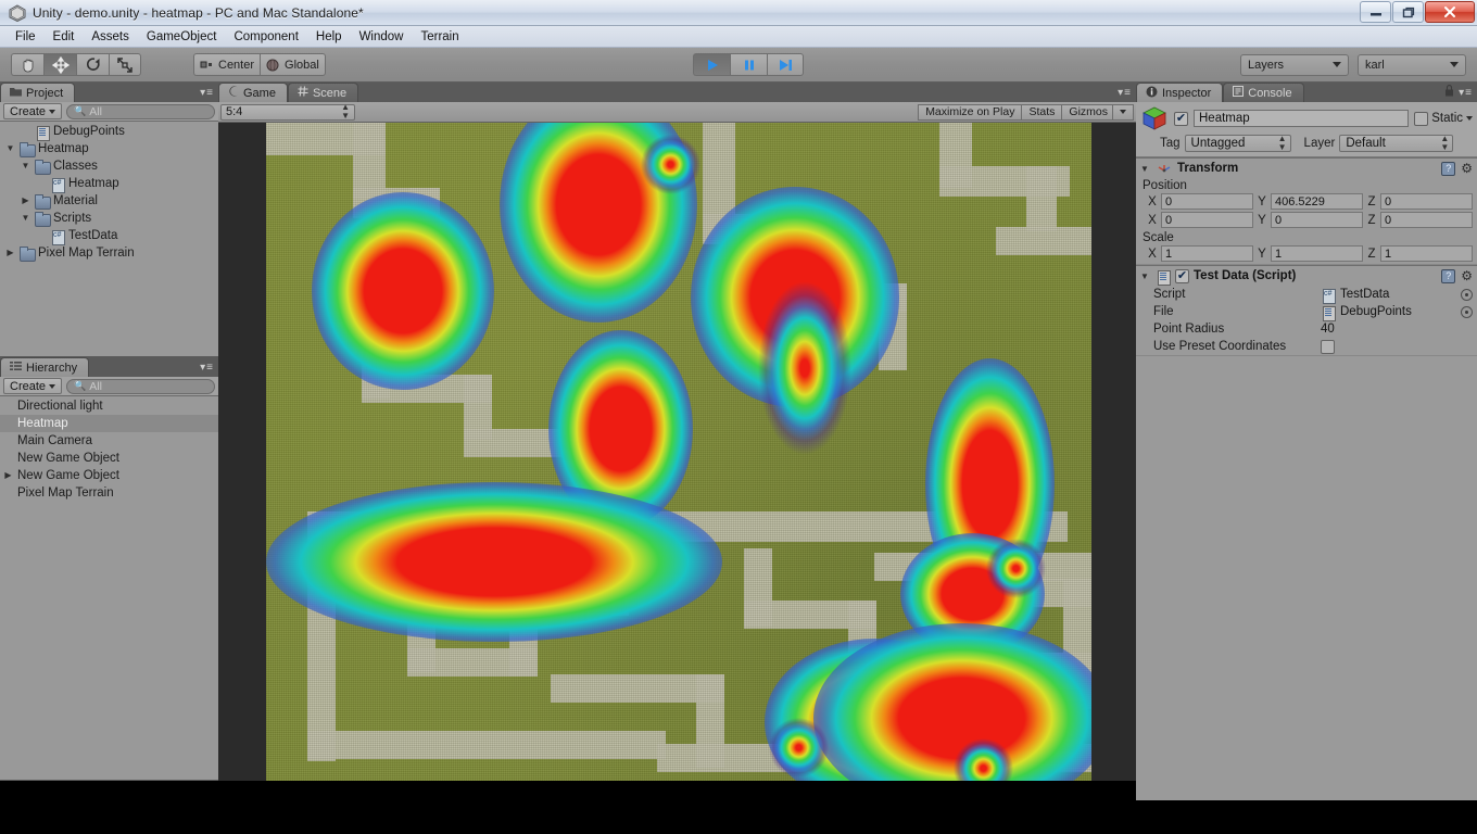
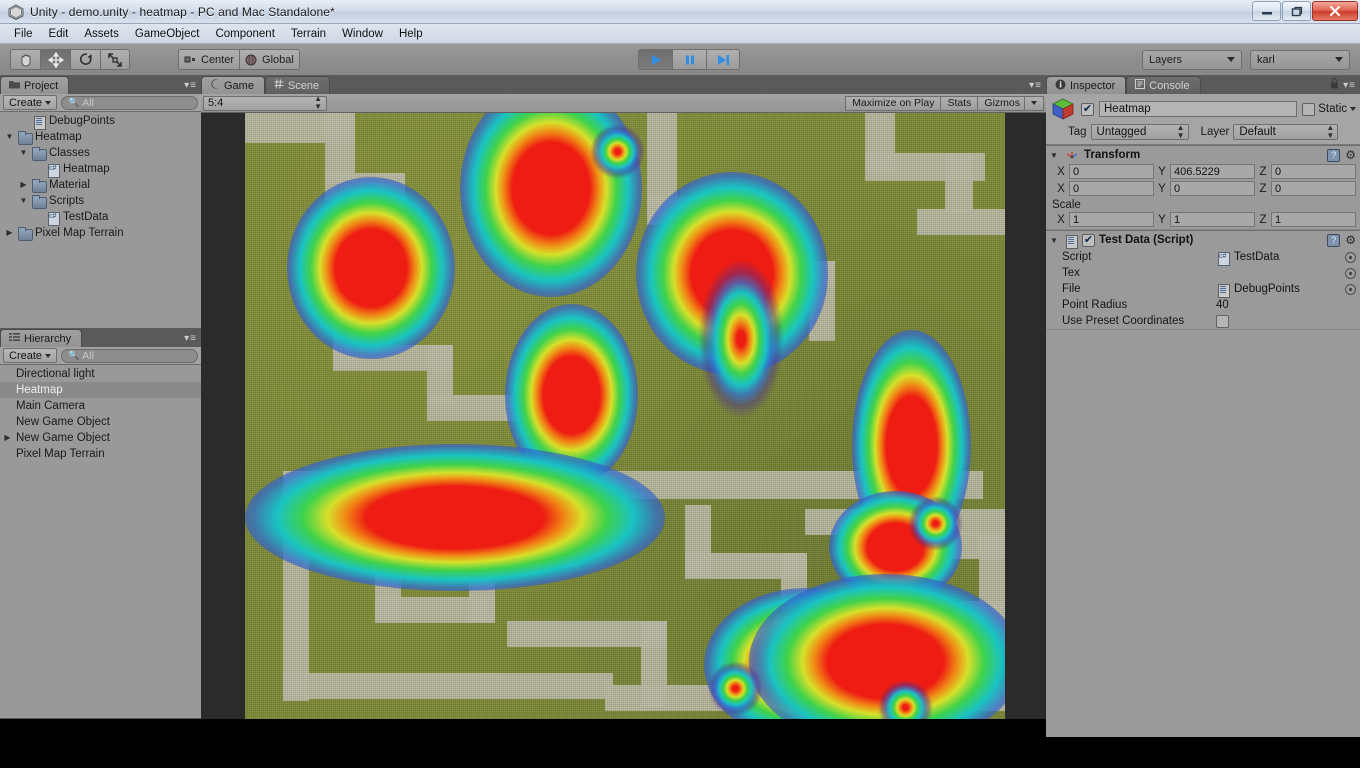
  Unity - demo.unity - heatmap - PC and Mac Standalone*
  File
  Edit
  Assets
  GameObject
  Component
- Help
+ Terrain
  Window
- Terrain
+ Help
  Center
  Global
  Layers
  karl
  Project
  ▾≡
  Create
  🔍
  All
  DebugPoints
  ▼
  Heatmap
  ▼
  Classes
  Heatmap
  ▶
  Material
  ▼
  Scripts
  TestData
  ▶
  Pixel Map Terrain
  Hierarchy
  ▾≡
  Create
  🔍
  All
  Directional light
  Heatmap
  Main Camera
  New Game Object
  ▶
  New Game Object
  Pixel Map Terrain
  Game
  Scene
  ▾≡
  5:4
  ▲
  ▼
  Maximize on Play
  Stats
  Gizmos
  Inspector
  Console
  ▾≡
  ✔
  Heatmap
  Static
  Tag
  Untagged
  ▲
  ▼
  Layer
  Default
  ▲
  ▼
  ▼
  Transform
  ?
  ⚙
- Position
  X
  0
  Y
  406.5229
  Z
  0
  X
  0
  Y
  0
  Z
  0
  Scale
  X
  1
  Y
  1
  Z
  1
  ▼
  ✔
  Test Data (Script)
  ?
  ⚙
  Script
  TestData
+ Tex
  File
  DebugPoints
  Point Radius
  40
  Use Preset Coordinates
